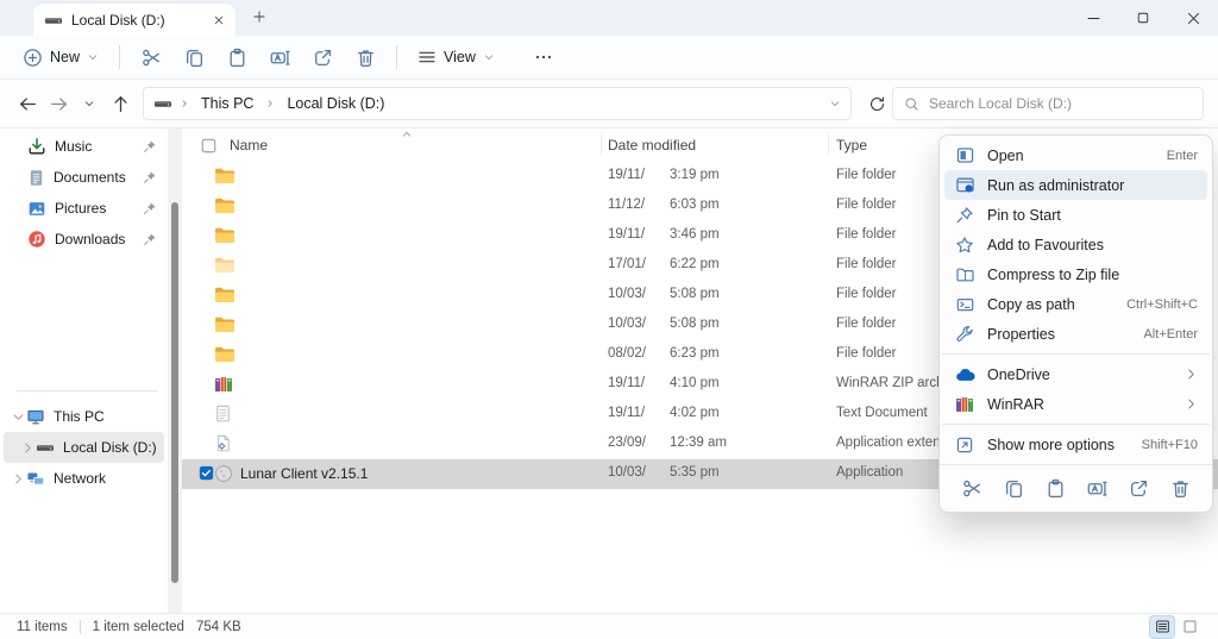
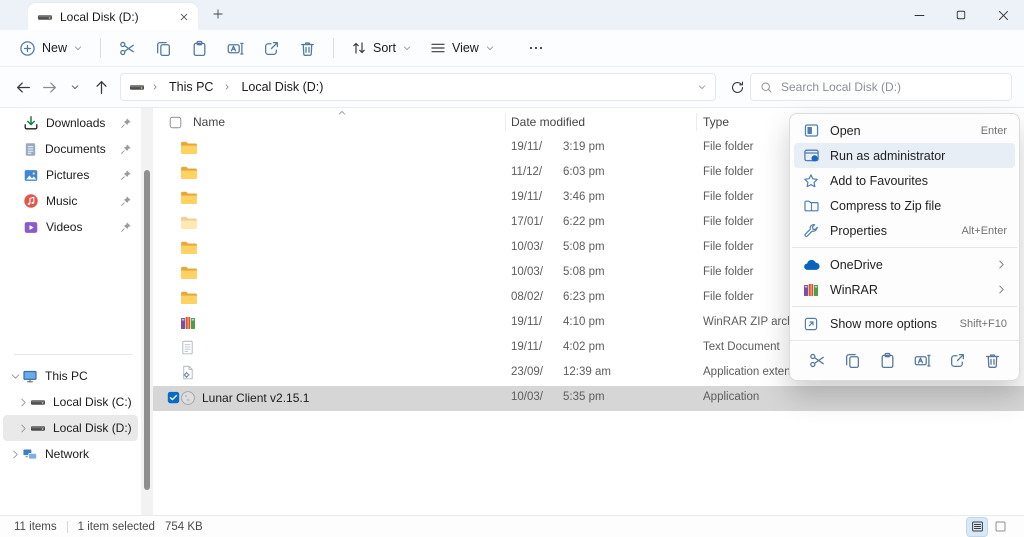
  Local Disk (D:)
  New
+ Sort
  View
  This PC
  Local Disk (D:)
  Search Local Disk (D:)
- Music
+ Downloads
  Documents
  Pictures
- Downloads
+ Music
+ Videos
  This PC
+ Local Disk (C:)
  Local Disk (D:)
  Network
  Name
  Date modified
  Type
  19/11/
  3:19 pm
  File folder
  11/12/
  6:03 pm
  File folder
  19/11/
  3:46 pm
  File folder
  17/01/
  6:22 pm
  File folder
  10/03/
  5:08 pm
  File folder
  10/03/
  5:08 pm
  File folder
  08/02/
  6:23 pm
  File folder
  19/11/
  4:10 pm
  WinRAR ZIP arc
  19/11/
  4:02 pm
  Text Document
  23/09/
  12:39 am
  Application exten
  Lunar Client v2.15.1
  10/03/
  5:35 pm
  Application
  Open
  Enter
  Run as administrator
- Pin to Start
  Add to Favourites
  Compress to Zip file
- Copy as path
- Ctrl+Shift+C
  Properties
  Alt+Enter
  OneDrive
  WinRAR
  Show more options
  Shift+F10
  11 items
  1 item selected
  754 KB
